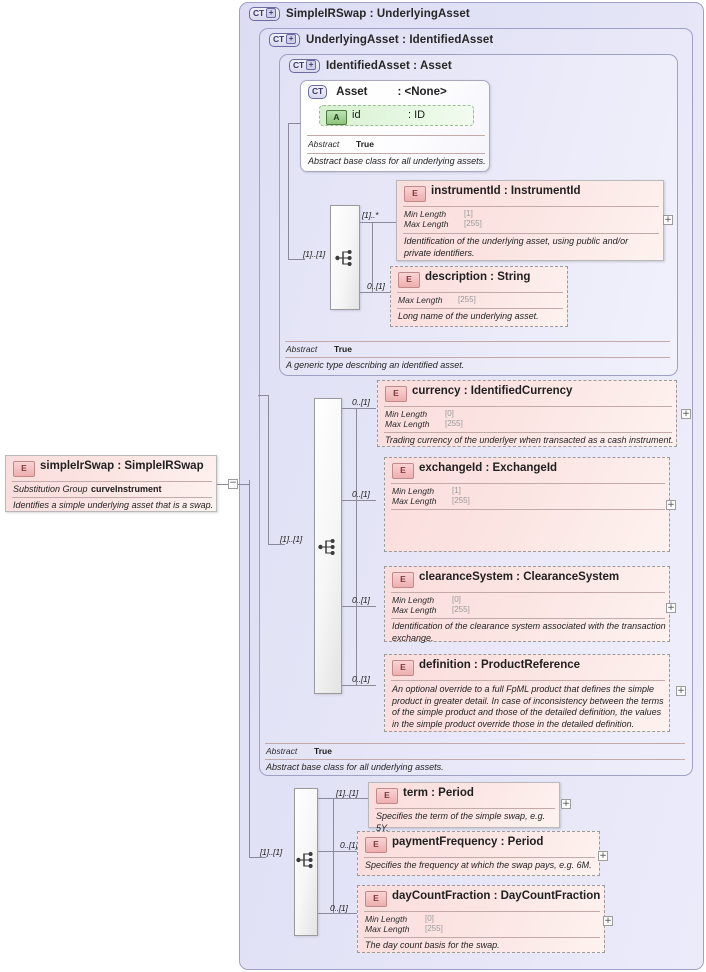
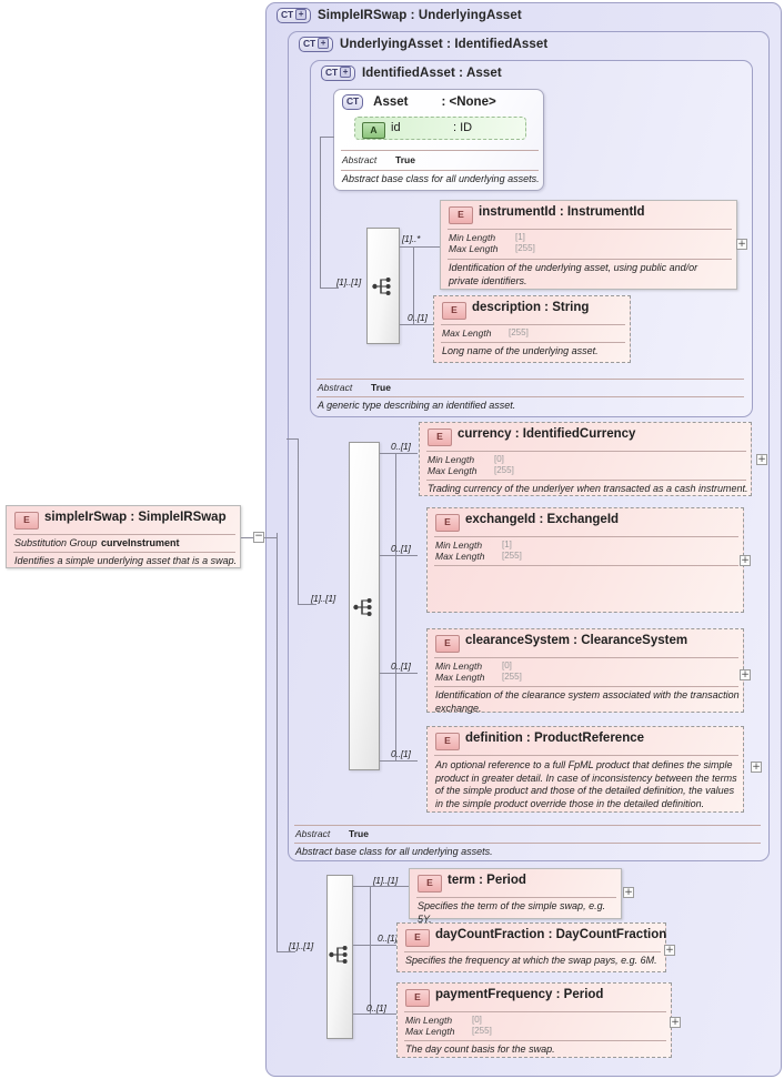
  CT + SimpleIRSwap : UnderlyingAsset
  CT + UnderlyingAsset : IdentifiedAsset
  CT + IdentifiedAsset : Asset
  CT Asset : <None>
  A
  id
  : ID
  Abstract
  True
  Abstract base class for all underlying assets.
  [1]..[1]
  [1]..*
  0..[1]
  E
  instrumentId : InstrumentId
  Min Length
  [1]
  Max Length
  [255]
  Identification of the underlying asset, using public and/or private identifiers.
  +
  E
  description : String
  Max Length
  [255]
  Long name of the underlying asset.
  Abstract
  True
  A generic type describing an identified asset.
  [1]..[1]
  0..[1]
  0..[1]
  0..[1]
  0..[1]
  E
  currency : IdentifiedCurrency
  Min Length
  [0]
  Max Length
  [255]
  Trading currency of the underlyer when transacted as a cash instrument.
  +
  E
  exchangeId : ExchangeId
  Min Length
  [1]
  Max Length
  [255]
  +
  E
  clearanceSystem : ClearanceSystem
  Min Length
  [0]
  Max Length
  [255]
  Identification of the clearance system associated with the transaction exchange.
  +
  E
  definition : ProductReference
- An optional override to a full FpML product that defines the simple product in greater detail. In case of inconsistency between the terms of the simple product and those of the detailed definition, the values in the simple product override those in the detailed definition.
+ An optional reference to a full FpML product that defines the simple product in greater detail. In case of inconsistency between the terms of the simple product and those of the detailed definition, the values in the simple product override those in the detailed definition.
  +
  Abstract
  True
  Abstract base class for all underlying assets.
  [1]..[1]
  [1]..[1]
  0..[1
  0..[1]
  E
  term : Period
  Specifies the term of the simple swap, e.g. 5Y.
  +
  E
- paymentFrequency : Period
+ dayCountFraction : DayCountFraction
  Specifies the frequency at which the swap pays, e.g. 6M.
  +
  E
- dayCountFraction : DayCountFraction
+ paymentFrequency : Period
  Min Length
  [0]
  Max Length
  [255]
  The day count basis for the swap.
  +
  E
  simpleIrSwap : SimpleIRSwap
  Substitution Group
  curveInstrument
  Identifies a simple underlying asset that is a swap.
  −
